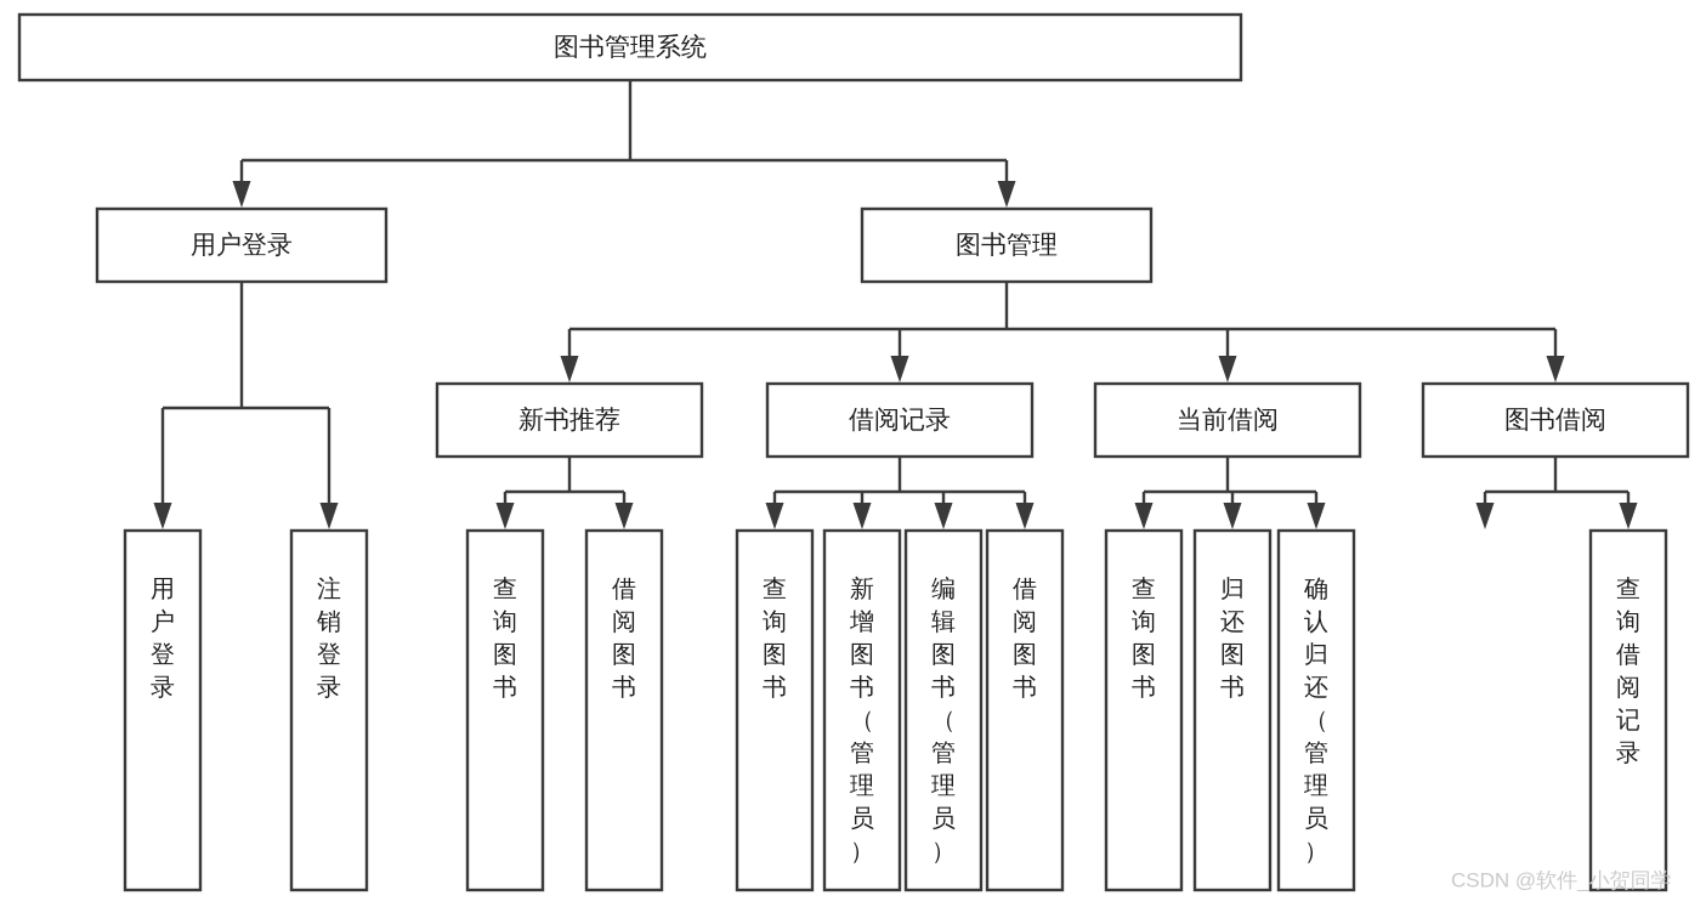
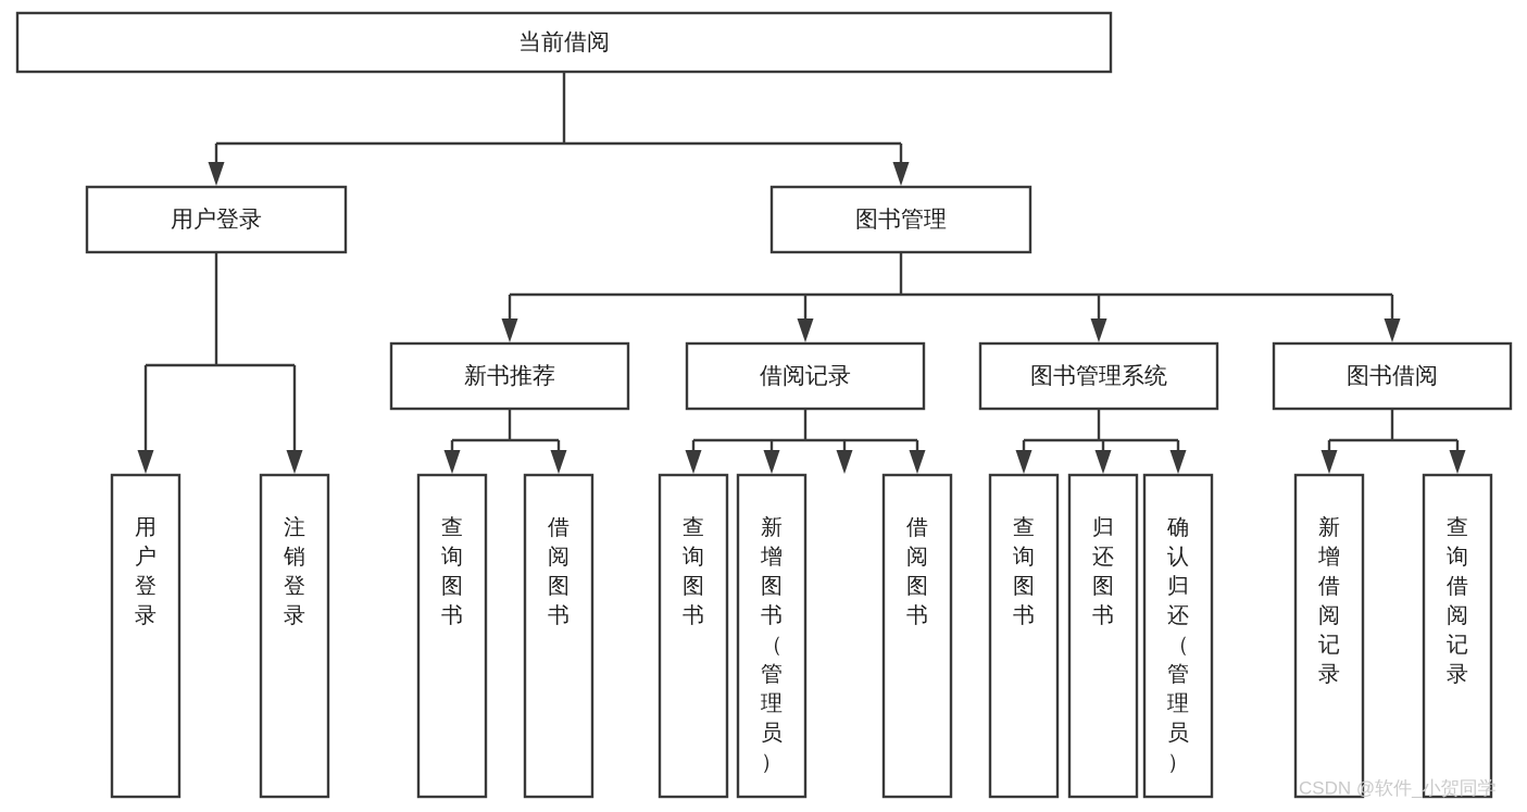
- 图书管理系统
+ 当前借阅
  用户登录
  图书管理
  新书推荐
  借阅记录
- 当前借阅
+ 图书管理系统
  图书借阅
  用户登录
  注销登录
  查询图书
  借阅图书
  查询图书
  新增图书（管理员）
- 编辑图书（管理员）
  借阅图书
  查询图书
  归还图书
  确认归还（管理员）
+ 新增借阅记录
  查询借阅记录
  CSDN @软件_小贺同学
